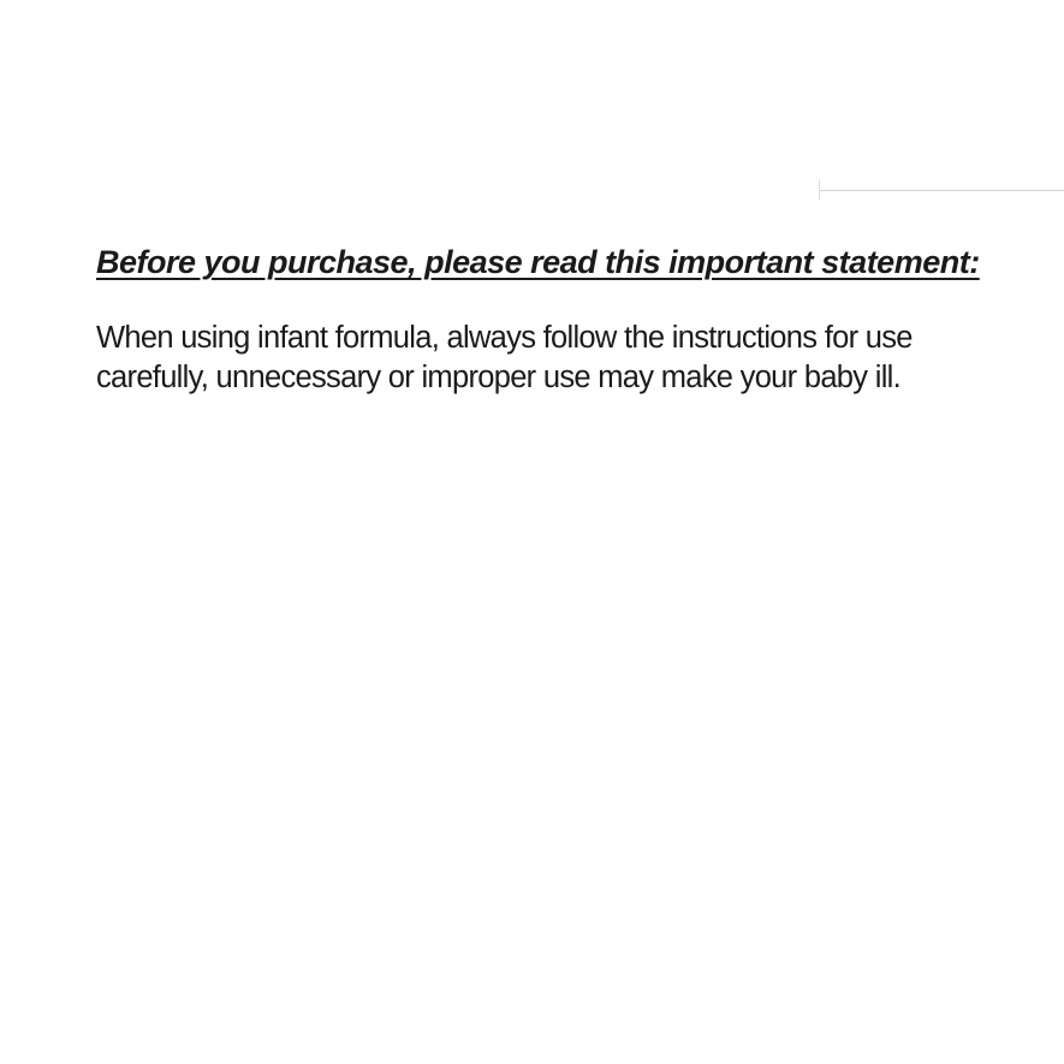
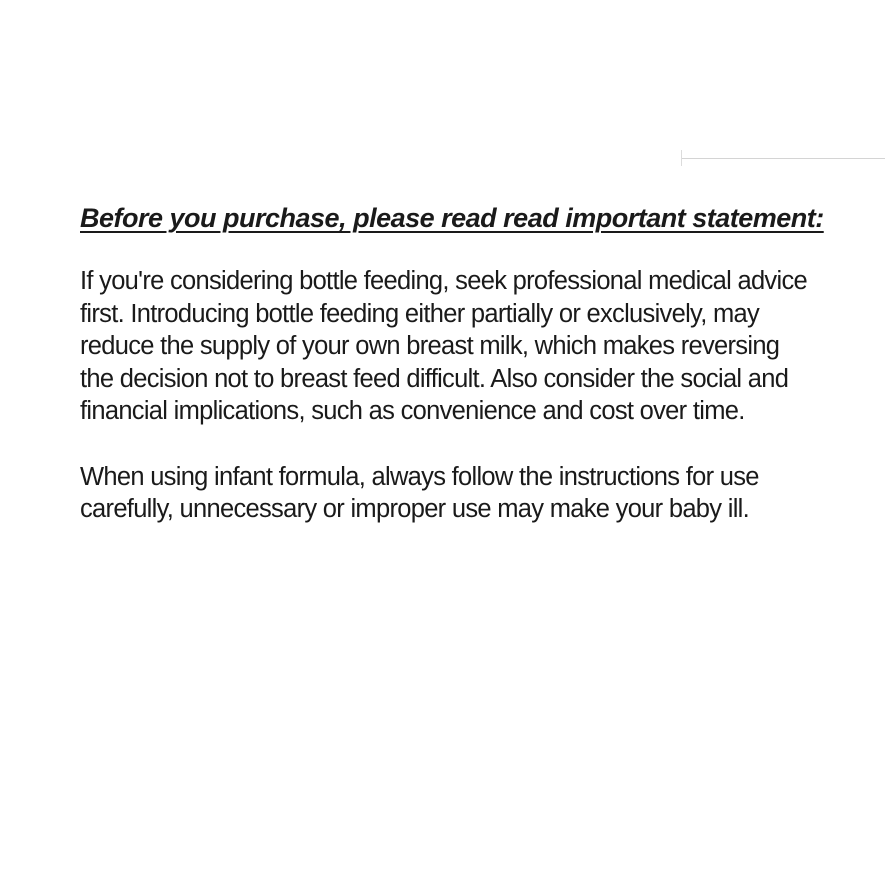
- Before you purchase, please read this important statement:
+ Before you purchase, please read read important statement:
+ If you're considering bottle feeding, seek professional medical advice
+ first. Introducing bottle feeding either partially or exclusively, may
+ reduce the supply of your own breast milk, which makes reversing
+ the decision not to breast feed difficult. Also consider the social and
+ financial implications, such as convenience and cost over time.
  When using infant formula, always follow the instructions for use
  carefully, unnecessary or improper use may make your baby ill.
